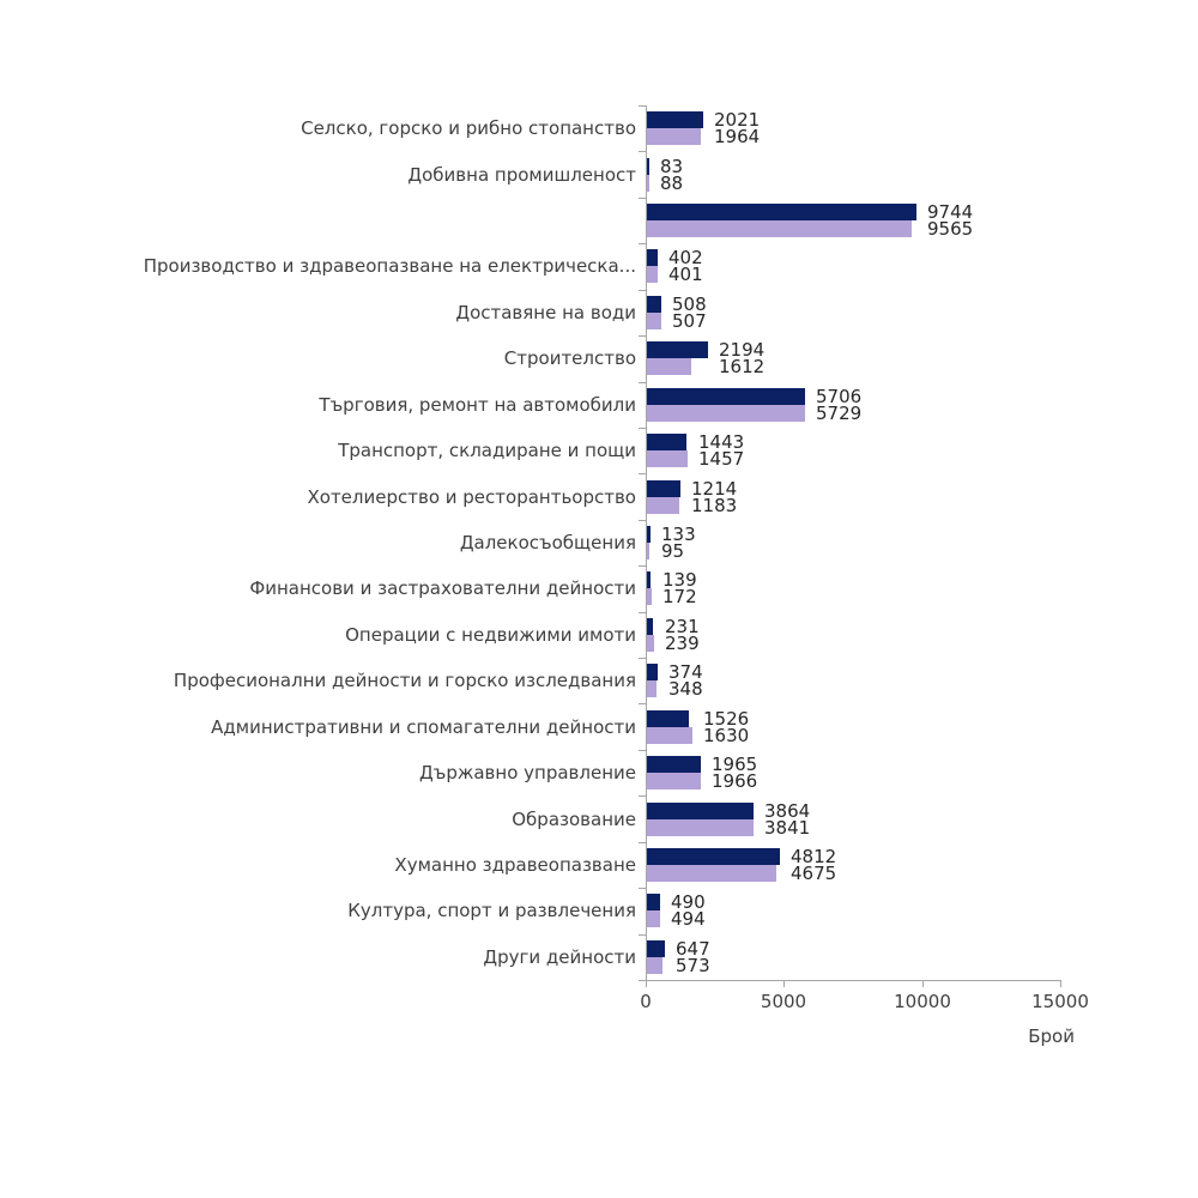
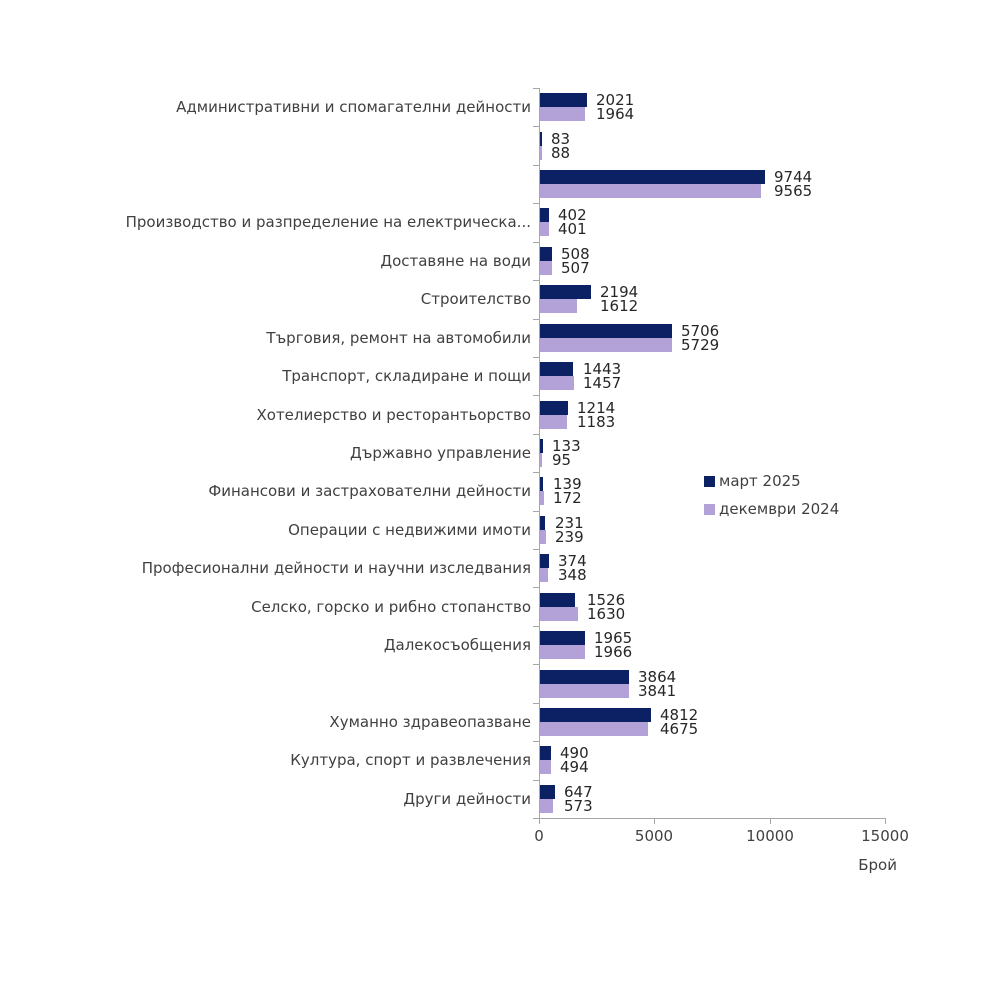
+ март 2025
+ декември 2024
  Брой
  0
  5000
  10000
  15000
- Селско, горско и рибно стопанство
+ Административни и спомагателни дейности
  2021
  1964
- Добивна промишленост
  83
  88
  9744
  9565
- Производство и здравеопазване на електрическа...
+ Производство и разпределение на електрическа...
  402
  401
  Доставяне на води
  508
  507
  Строителство
  2194
  1612
  Търговия, ремонт на автомобили
  5706
  5729
  Транспорт, складиране и пощи
  1443
  1457
  Хотелиерство и ресторантьорство
  1214
  1183
- Далекосъобщения
+ Държавно управление
  133
  95
  Финансови и застрахователни дейности
  139
  172
  Операции с недвижими имоти
  231
  239
- Професионални дейности и горско изследвания
+ Професионални дейности и научни изследвания
  374
  348
- Административни и спомагателни дейности
+ Селско, горско и рибно стопанство
  1526
  1630
- Държавно управление
+ Далекосъобщения
  1965
  1966
- Образование
  3864
  3841
  Хуманно здравеопазване
  4812
  4675
  Култура, спорт и развлечения
  490
  494
  Други дейности
  647
  573
